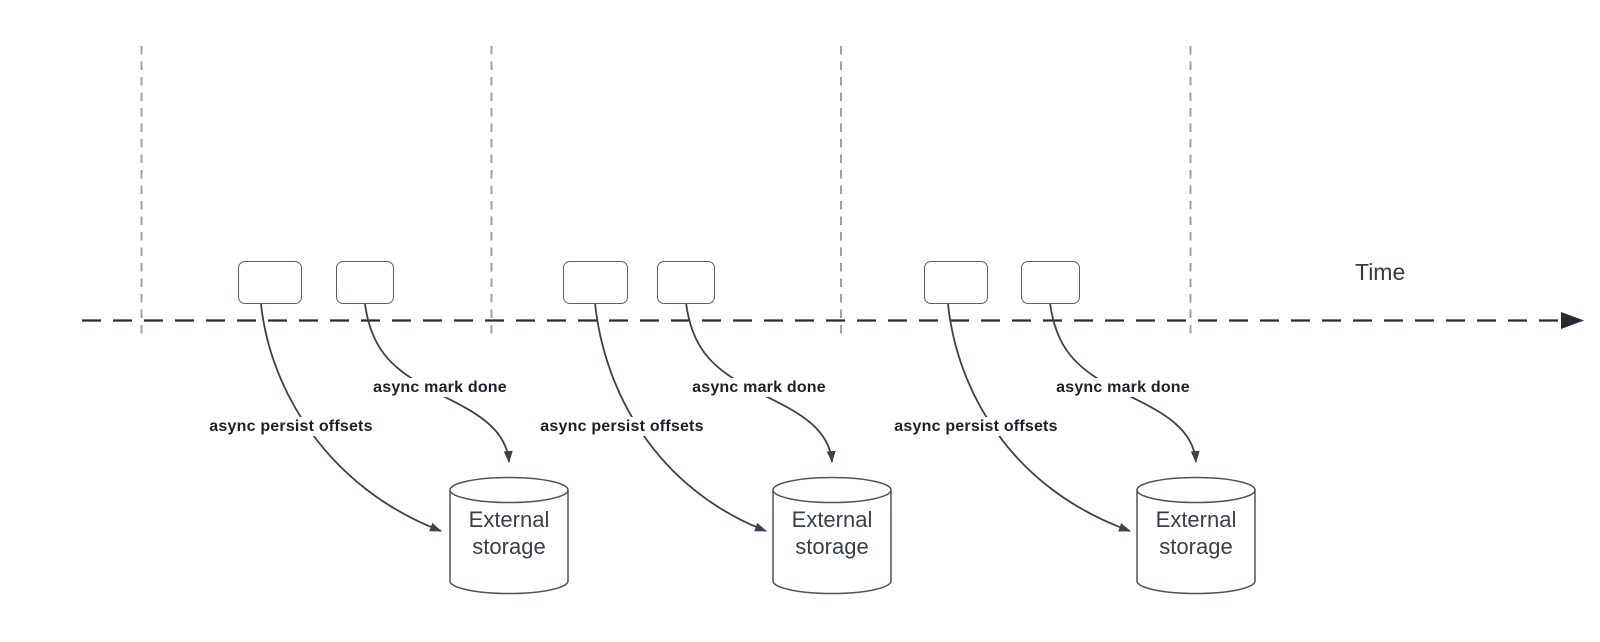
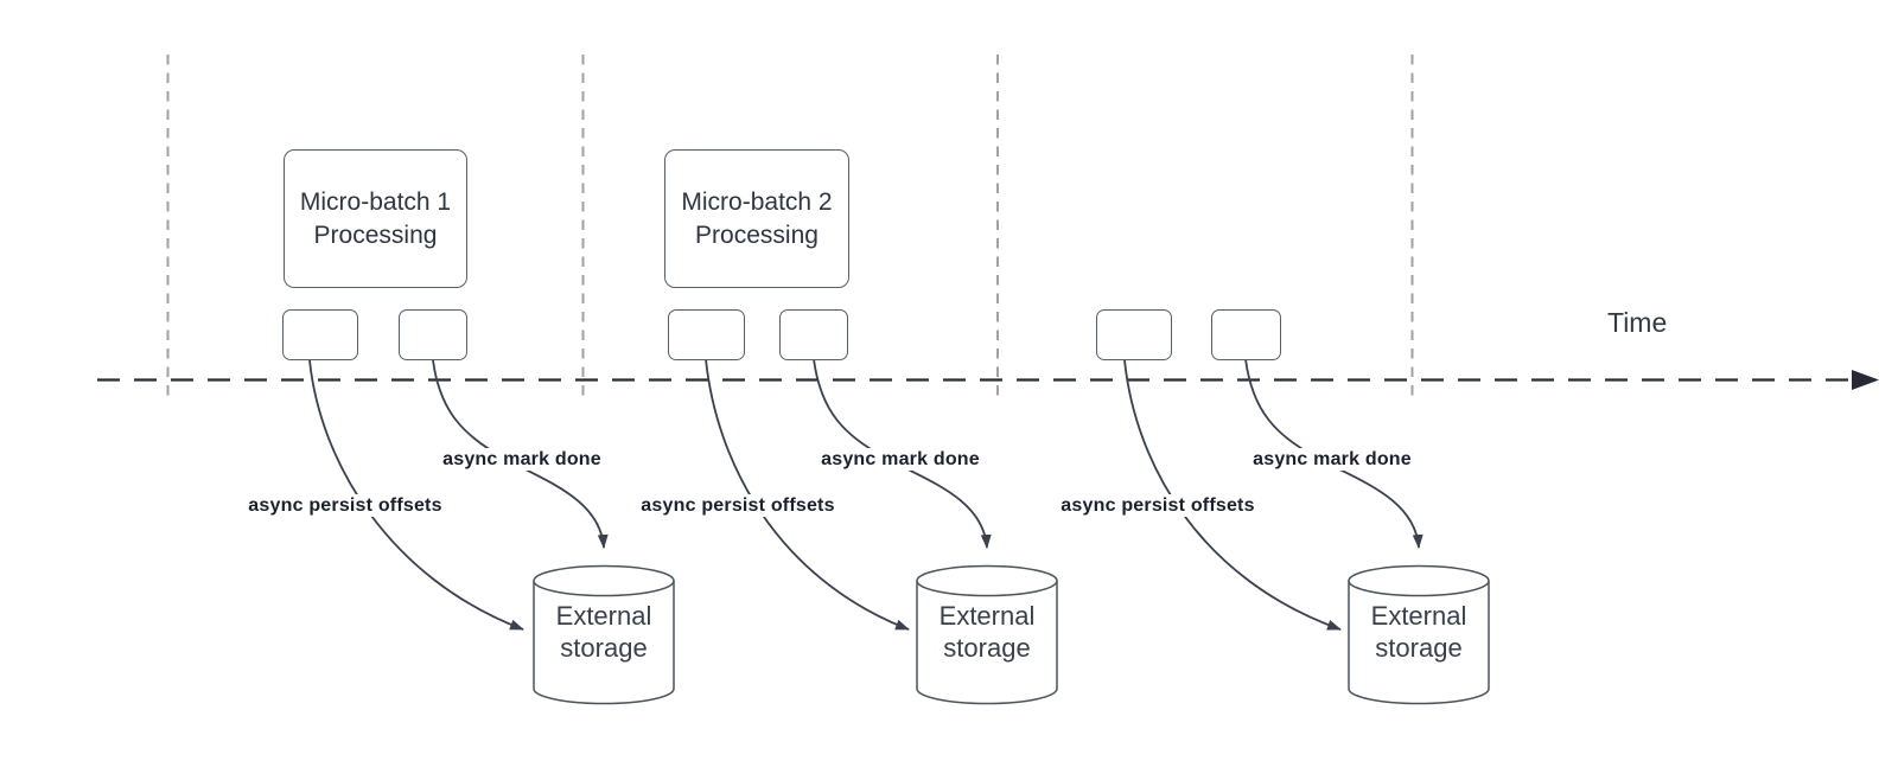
+ Micro-batch 1 Processing
+ Micro-batch 2 Processing
  async persist offsets
  async mark done
  async persist offsets
  async mark done
  async persist offsets
  async mark done
  External storage
  External storage
  External storage
  Time
